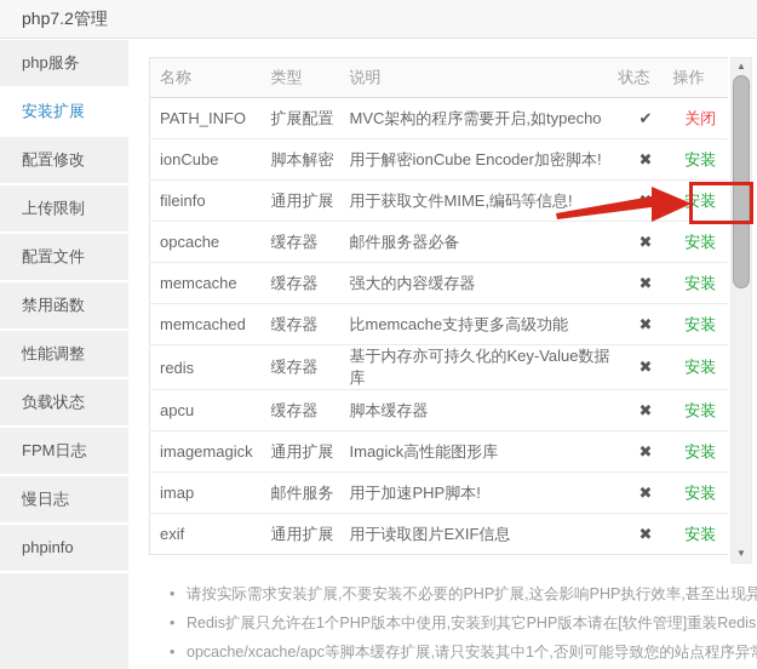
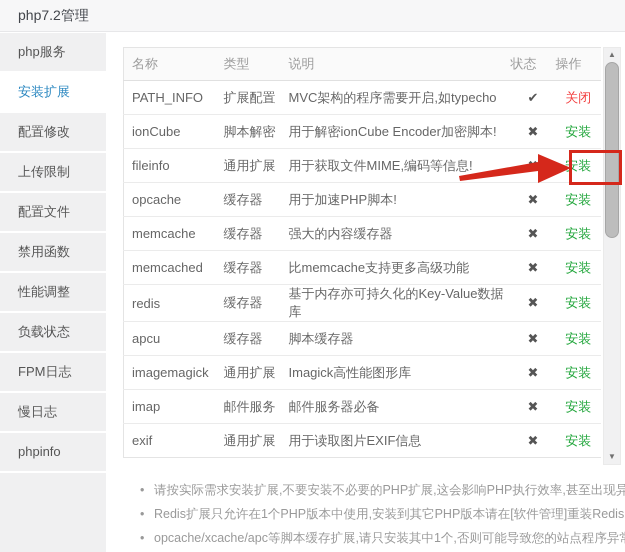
  php7.2管理
  php服务
  安装扩展
  配置修改
  上传限制
  配置文件
  禁用函数
  性能调整
  负载状态
  FPM日志
  慢日志
  phpinfo
  名称	类型	说明	状态	操作
  PATH_INFO	扩展配置	MVC架构的程序需要开启,如typecho	✔	关闭
  ionCube	脚本解密	用于解密ionCube Encoder加密脚本!	✖	安装
  fileinfo	通用扩展	用于获取文件MIME,编码等信息!		安装
- opcache	缓存器	邮件服务器必备	✖	安装
+ opcache	缓存器	用于加速PHP脚本!	✖	安装
  memcache	缓存器	强大的内容缓存器	✖	安装
  memcached	缓存器	比memcache支持更多高级功能	✖	安装
  redis	缓存器	基于内存亦可持久化的Key-Value数据库	✖	安装
  apcu	缓存器	脚本缓存器	✖	安装
  imagemagick	通用扩展	Imagick高性能图形库	✖	安装
- imap	邮件服务	用于加速PHP脚本!	✖	安装
+ imap	邮件服务	邮件服务器必备	✖	安装
  exif	通用扩展	用于读取图片EXIF信息	✖	安装
  ▲
  ▼
  请按实际需求安装扩展,不要安装不必要的PHP扩展,这会影响PHP执行效率,甚至出现异
  Redis扩展只允许在1个PHP版本中使用,安装到其它PHP版本请在[软件管理]重装Redis
  opcache/xcache/apc等脚本缓存扩展,请只安装其中1个,否则可能导致您的站点程序异
